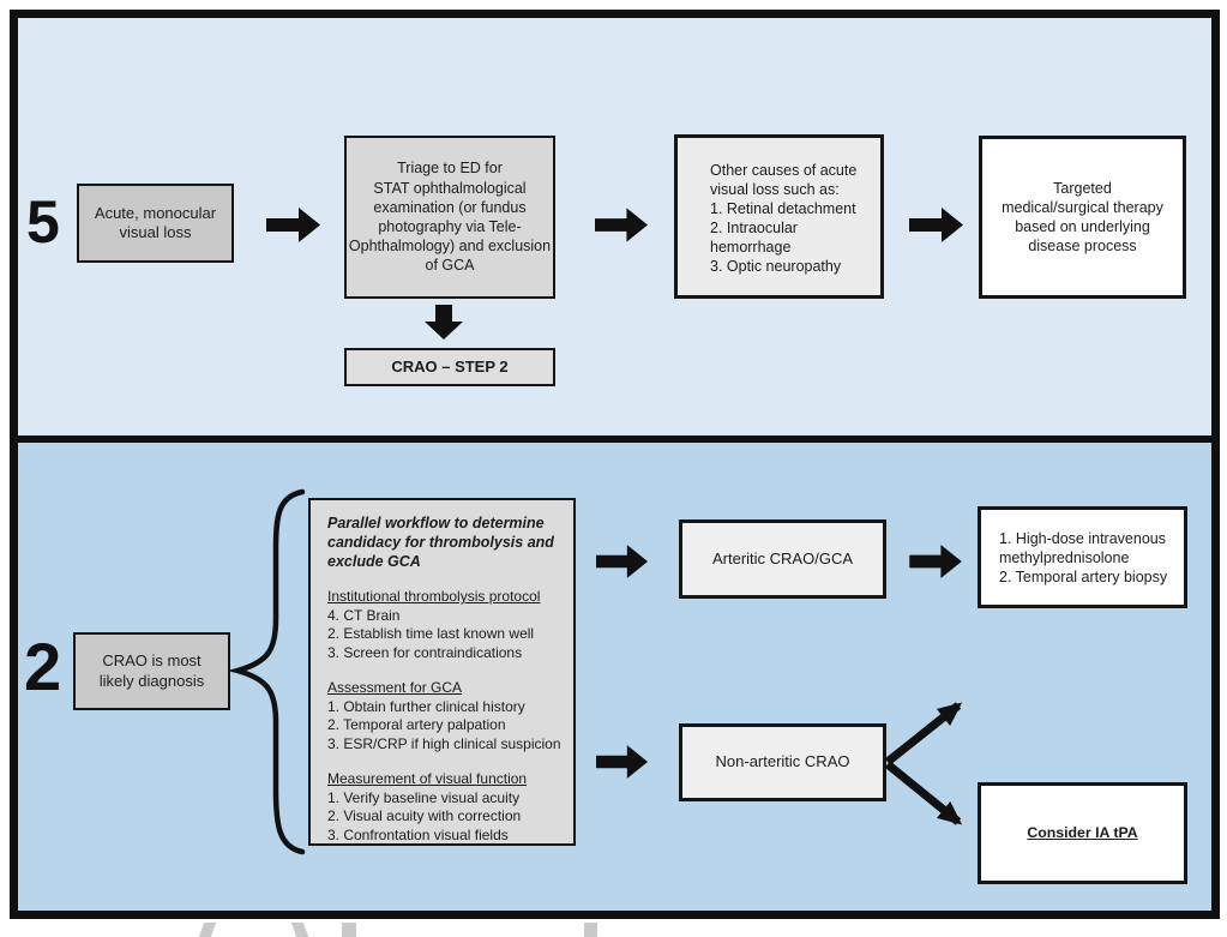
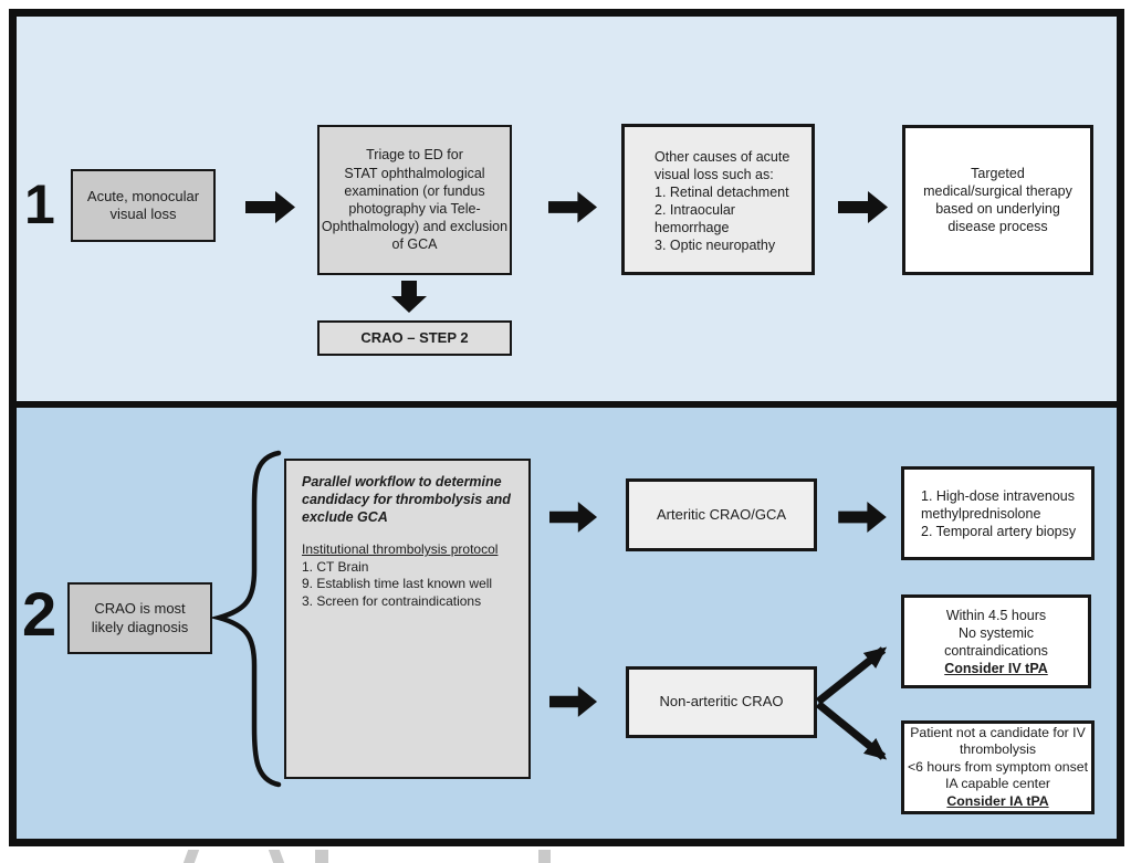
- 5
+ 1
  Acute, monocular
  visual loss
  Triage to ED for
  STAT ophthalmological
  examination (or fundus
  photography via Tele-
  Ophthalmology) and exclusion
  of GCA
  Other causes of acute
  visual loss such as:
  1. Retinal detachment
  2. Intraocular hemorrhage
  3. Optic neuropathy
  Targeted
  medical/surgical therapy
  based on underlying
  disease process
  CRAO – STEP 2
  2
  CRAO is most
  likely diagnosis
  Parallel workflow to determine
  candidacy for thrombolysis and
  exclude GCA
  Institutional thrombolysis protocol
- 4. CT Brain
+ 1. CT Brain
- 2. Establish time last known well
+ 9. Establish time last known well
  3. Screen for contraindications
- Assessment for GCA
- 1. Obtain further clinical history
- 2. Temporal artery palpation
- 3. ESR/CRP if high clinical suspicion
- Measurement of visual function
- 1. Verify baseline visual acuity
- 2. Visual acuity with correction
- 3. Confrontation visual fields
  Arteritic CRAO/GCA
  1. High-dose intravenous methylprednisolone
  2. Temporal artery biopsy
  Non-arteritic CRAO
+ Within 4.5 hours
+ No systemic
+ contraindications
+ Consider IV tPA
+ Patient not a candidate for IV
+ thrombolysis
+ <6 hours from symptom onset
+ IA capable center
  Consider IA tPA
